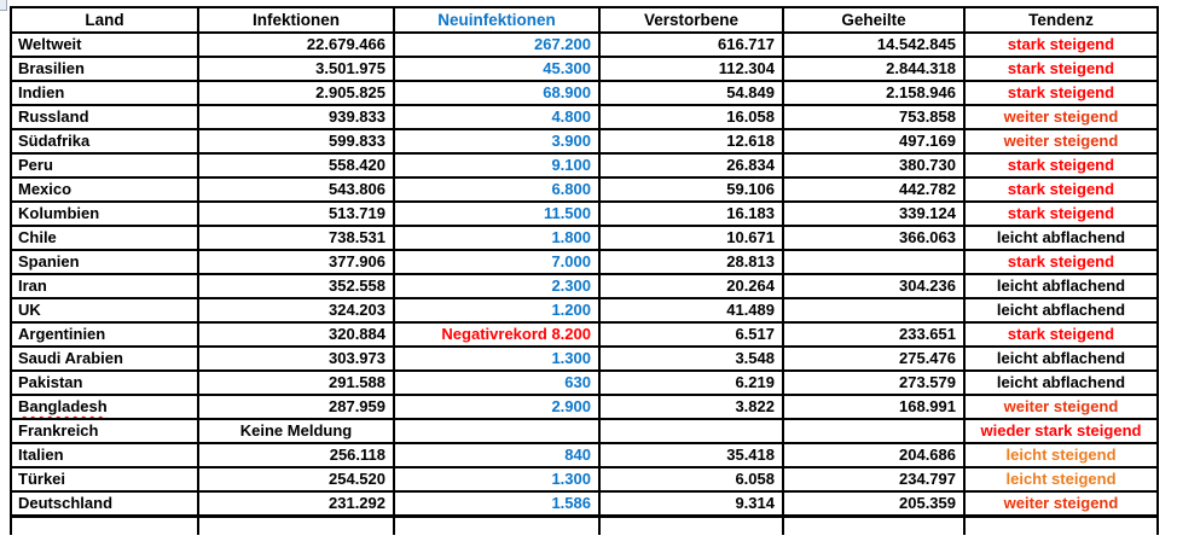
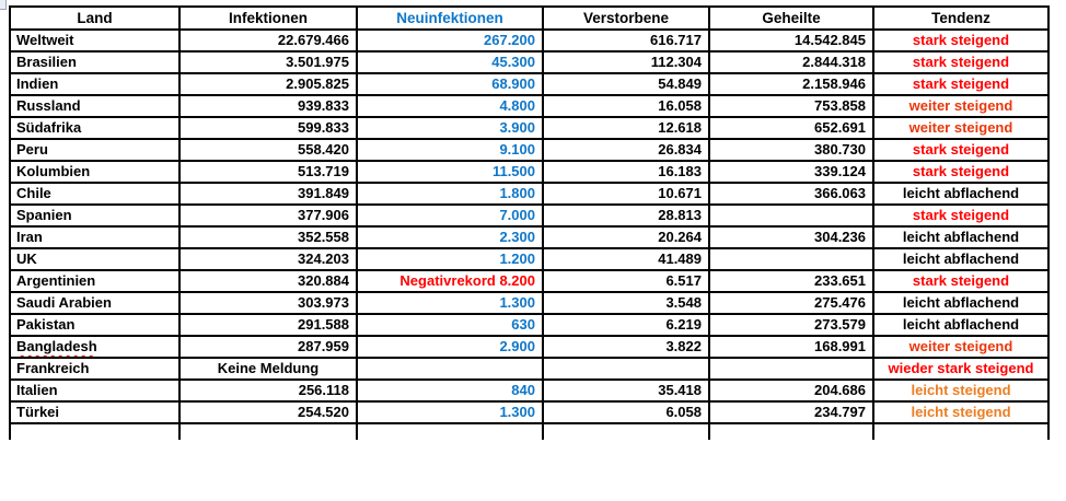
  Land	Infektionen	Neuinfektionen	Verstorbene	Geheilte	Tendenz
  Weltweit	22.679.466	267.200	616.717	14.542.845	stark steigend
  Brasilien	3.501.975	45.300	112.304	2.844.318	stark steigend
  Indien	2.905.825	68.900	54.849	2.158.946	stark steigend
  Russland	939.833	4.800	16.058	753.858	weiter steigend
- Südafrika	599.833	3.900	12.618	497.169	weiter steigend
+ Südafrika	599.833	3.900	12.618	652.691	weiter steigend
  Peru	558.420	9.100	26.834	380.730	stark steigend
- Mexico	543.806	6.800	59.106	442.782	stark steigend
  Kolumbien	513.719	11.500	16.183	339.124	stark steigend
- Chile	738.531	1.800	10.671	366.063	leicht abflachend
+ Chile	391.849	1.800	10.671	366.063	leicht abflachend
  Spanien	377.906	7.000	28.813		stark steigend
  Iran	352.558	2.300	20.264	304.236	leicht abflachend
  UK	324.203	1.200	41.489		leicht abflachend
  Argentinien	320.884	Negativrekord 8.200	6.517	233.651	stark steigend
  Saudi Arabien	303.973	1.300	3.548	275.476	leicht abflachend
  Pakistan	291.588	630	6.219	273.579	leicht abflachend
  Bangladesh	287.959	2.900	3.822	168.991	weiter steigend
  Frankreich	Keine Meldung				wieder stark steigend
  Italien	256.118	840	35.418	204.686	leicht steigend
  Türkei	254.520	1.300	6.058	234.797	leicht steigend
- Deutschland	231.292	1.586	9.314	205.359	weiter steigend
